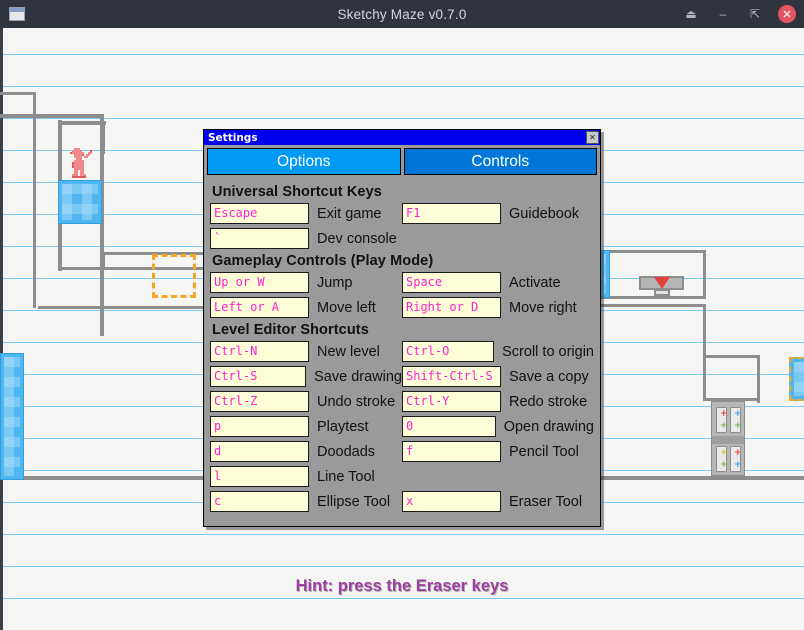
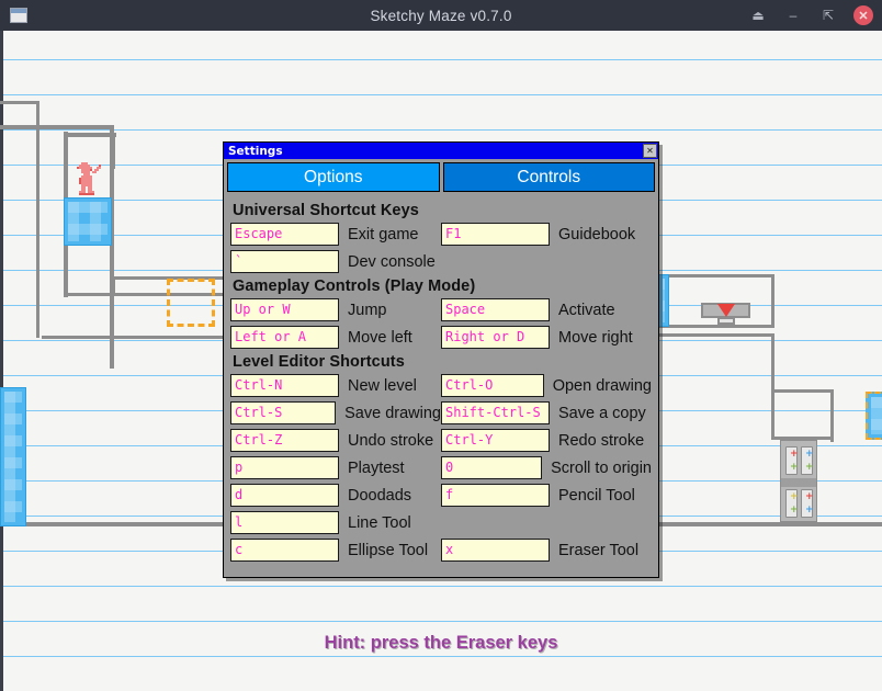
  Sketchy Maze v0.7.0
  ⏏
  –
  ⇱
  ✕
  +
  +
  +
  +
  +
  +
  +
  +
  Hint: press the Eraser keys
  Settings
  ✕
  Options
  Controls
  Universal Shortcut Keys
  Escape
  Exit game
  F1
  Guidebook
  `
  Dev console
  Gameplay Controls (Play Mode)
  Up or W
  Jump
  Space
  Activate
  Left or A
  Move left
  Right or D
  Move right
  Level Editor Shortcuts
  Ctrl-N
  New level
  Ctrl-O
- Scroll to origin
+ Open drawing
  Ctrl-S
  Save drawing
  Shift-Ctrl-S
  Save a copy
  Ctrl-Z
  Undo stroke
  Ctrl-Y
  Redo stroke
  p
  Playtest
  0
- Open drawing
+ Scroll to origin
  d
  Doodads
  f
  Pencil Tool
  l
  Line Tool
  c
  Ellipse Tool
  x
  Eraser Tool
